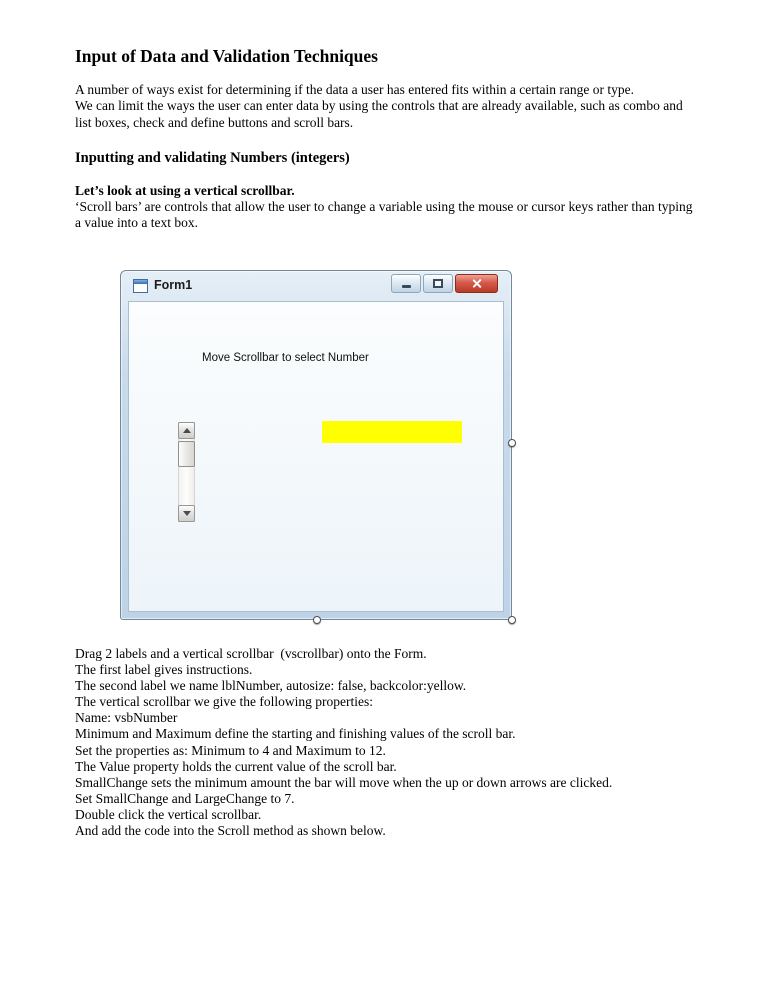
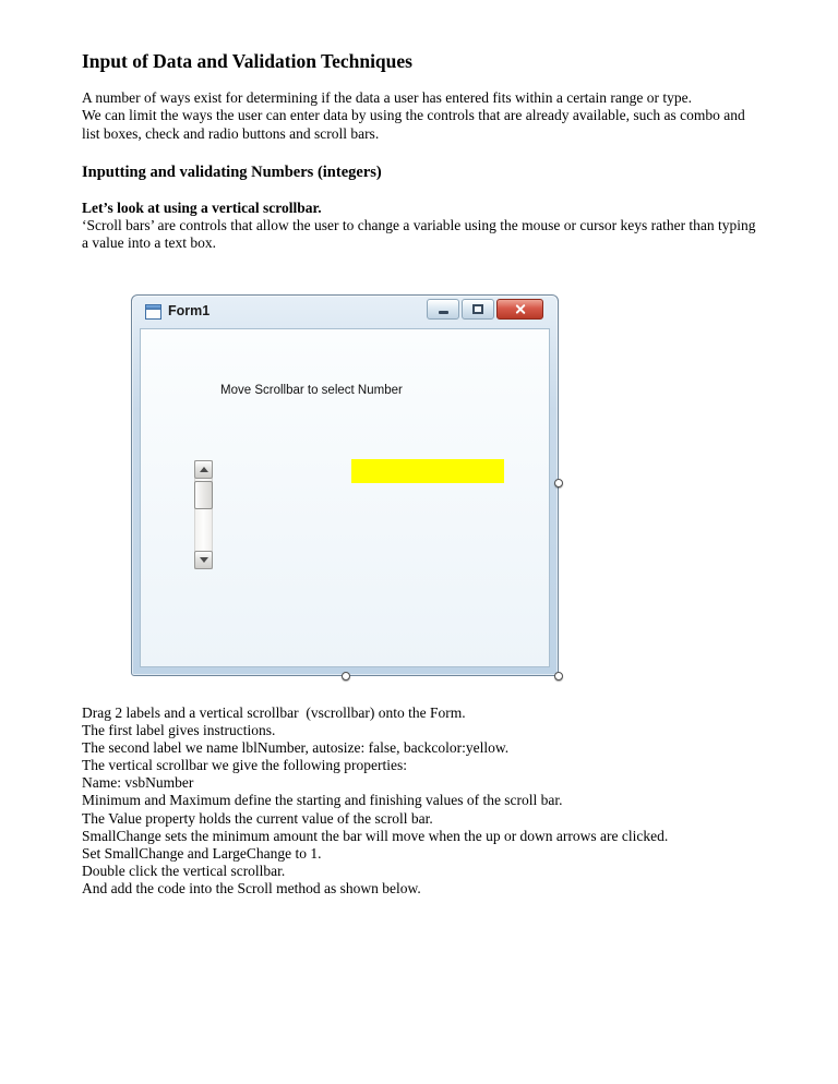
  Input of Data and Validation Techniques
  A number of ways exist for determining if the data a user has entered fits within a certain range or type.
- We can limit the ways the user can enter data by using the controls that are already available, such as combo and list boxes, check and define buttons and scroll bars.
+ We can limit the ways the user can enter data by using the controls that are already available, such as combo and list boxes, check and radio buttons and scroll bars.
  Inputting and validating Numbers (integers)
  Let’s look at using a vertical scrollbar.
  ‘Scroll bars’ are controls that allow the user to change a variable using the mouse or cursor keys rather than typing a value into a text box.
  Form1
  Move Scrollbar to select Number
  Drag 2 labels and a vertical scrollbar (vscrollbar) onto the Form.
  The first label gives instructions.
  The second label we name lblNumber, autosize: false, backcolor:yellow.
  The vertical scrollbar we give the following properties:
  Name: vsbNumber
  Minimum and Maximum define the starting and finishing values of the scroll bar.
- Set the properties as: Minimum to 4 and Maximum to 12.
  The Value property holds the current value of the scroll bar.
  SmallChange sets the minimum amount the bar will move when the up or down arrows are clicked.
- Set SmallChange and LargeChange to 7.
+ Set SmallChange and LargeChange to 1.
  Double click the vertical scrollbar.
  And add the code into the Scroll method as shown below.
